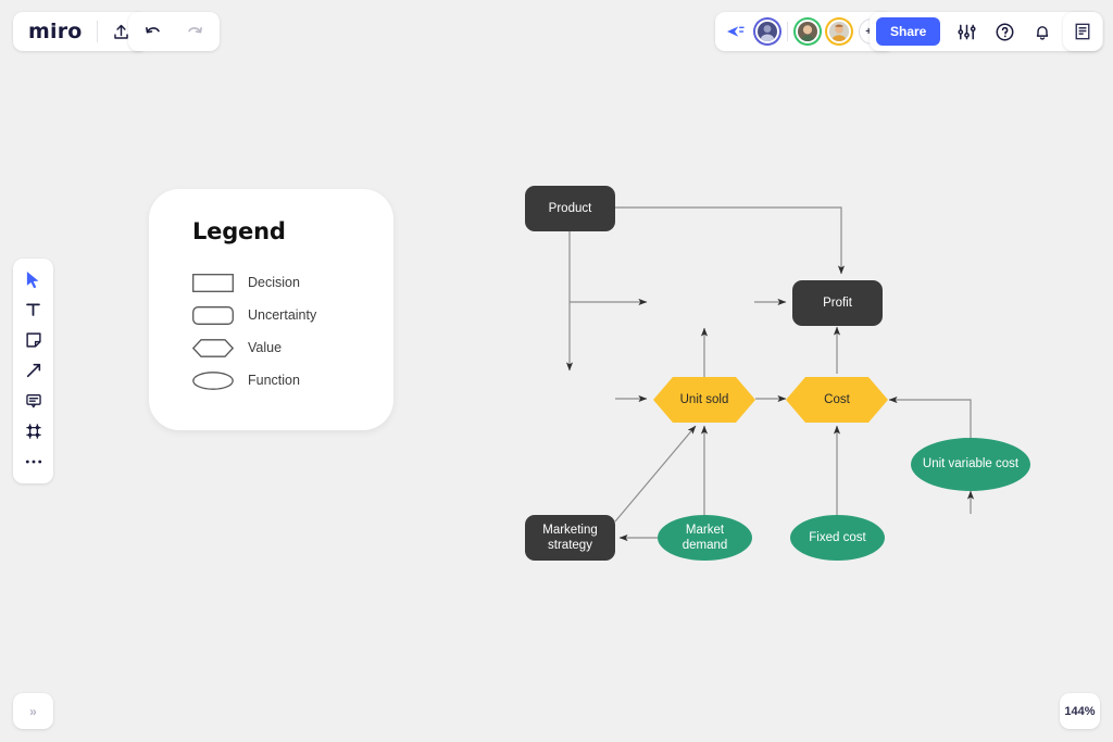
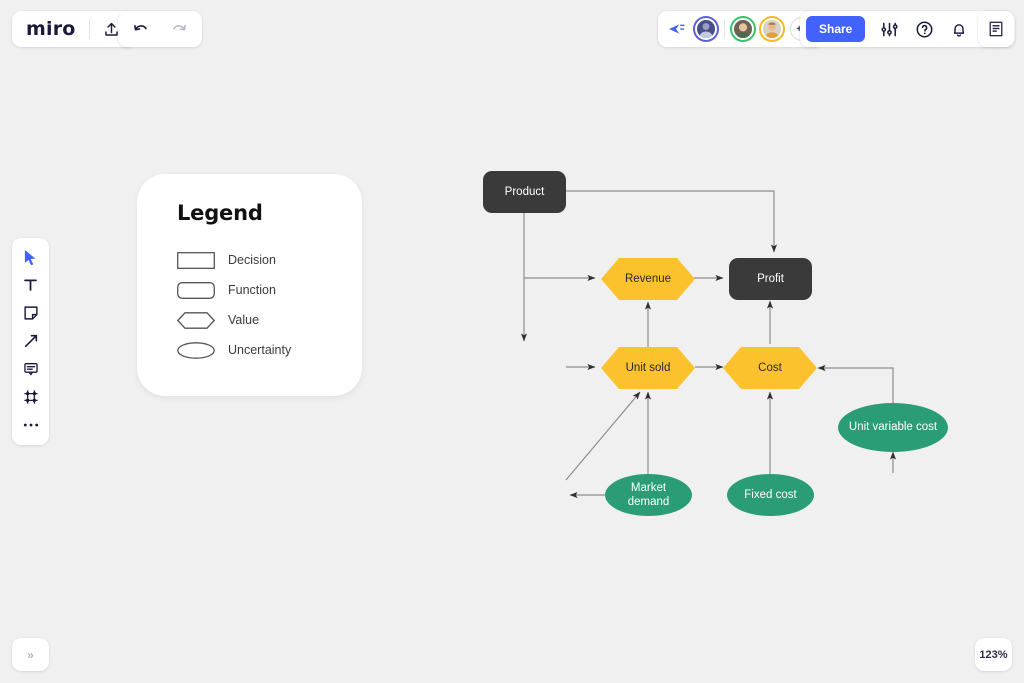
  Product
- Marketing strategy
  Profit
+ Revenue
  Unit sold
  Cost
  Market demand
  Fixed cost
  Unit variable cost
  Legend
  Decision
- Uncertainty
+ Function
  Value
- Function
+ Uncertainty
  miro
  Share
  »
- 144%
+ 123%
